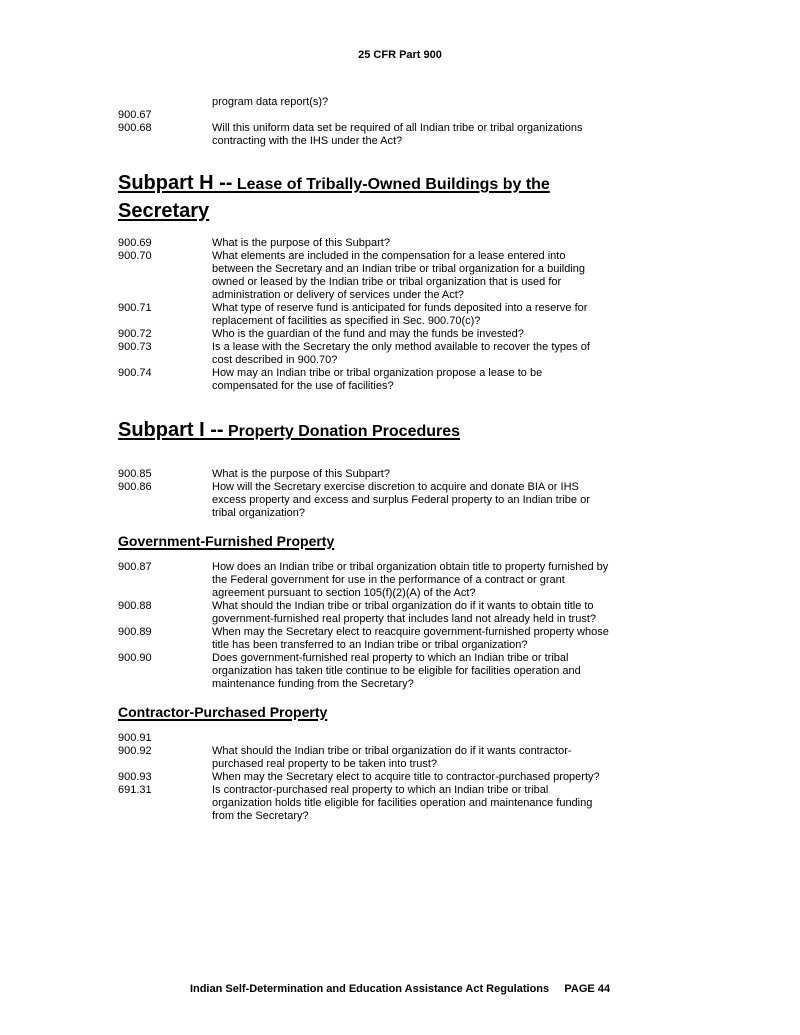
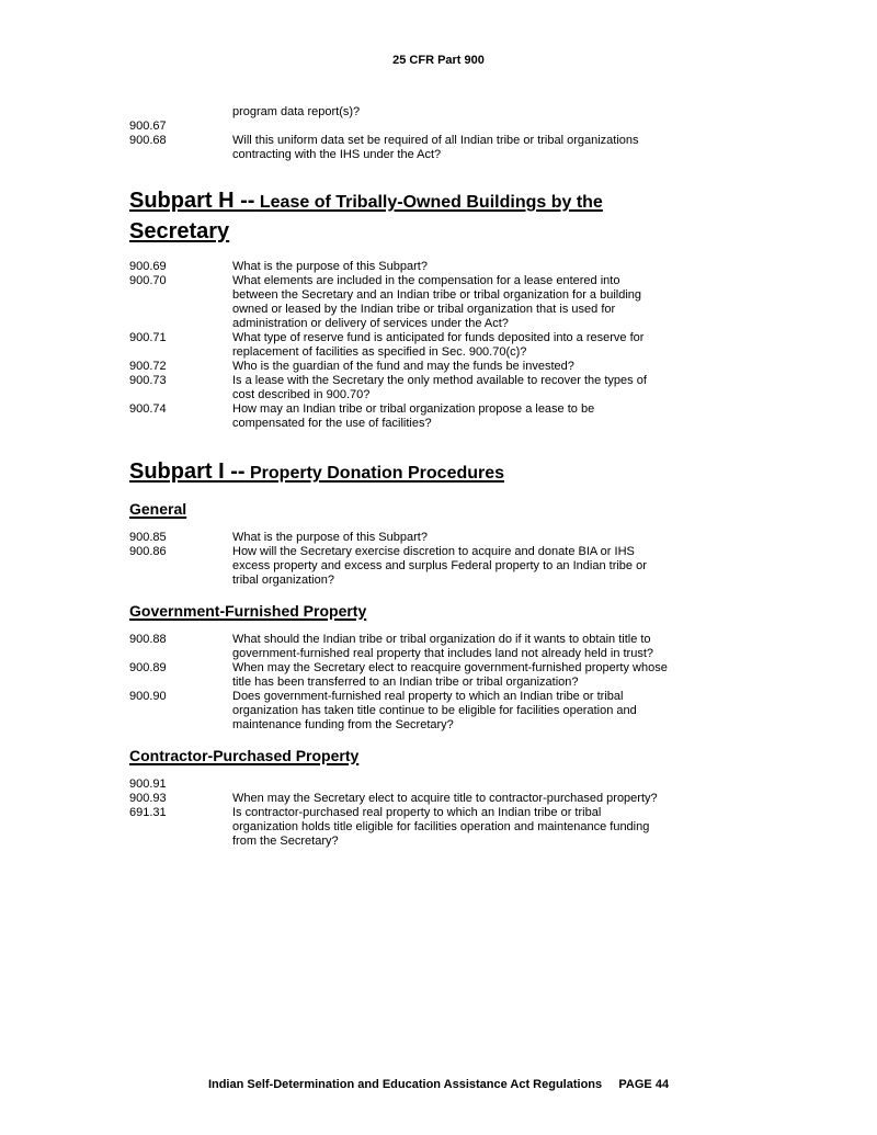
  25 CFR Part 900
  program data report(s)?
  900.67
  900.68
  Will this uniform data set be required of all Indian tribe or tribal organizations
  contracting with the IHS under the Act?
  Subpart H -- Lease of Tribally-Owned Buildings by the
  Secretary
  900.69
  What is the purpose of this Subpart?
  900.70
  What elements are included in the compensation for a lease entered into
  between the Secretary and an Indian tribe or tribal organization for a building
  owned or leased by the Indian tribe or tribal organization that is used for
  administration or delivery of services under the Act?
  900.71
  What type of reserve fund is anticipated for funds deposited into a reserve for
  replacement of facilities as specified in Sec. 900.70(c)?
  900.72
  Who is the guardian of the fund and may the funds be invested?
  900.73
  Is a lease with the Secretary the only method available to recover the types of
  cost described in 900.70?
  900.74
  How may an Indian tribe or tribal organization propose a lease to be
  compensated for the use of facilities?
  Subpart I -- Property Donation Procedures
+ General
  900.85
  What is the purpose of this Subpart?
  900.86
  How will the Secretary exercise discretion to acquire and donate BIA or IHS
  excess property and excess and surplus Federal property to an Indian tribe or
  tribal organization?
  Government-Furnished Property
- 900.87
- How does an Indian tribe or tribal organization obtain title to property furnished by
- the Federal government for use in the performance of a contract or grant
- agreement pursuant to section 105(f)(2)(A) of the Act?
  900.88
  What should the Indian tribe or tribal organization do if it wants to obtain title to
  government-furnished real property that includes land not already held in trust?
  900.89
  When may the Secretary elect to reacquire government-furnished property whose
  title has been transferred to an Indian tribe or tribal organization?
  900.90
  Does government-furnished real property to which an Indian tribe or tribal
  organization has taken title continue to be eligible for facilities operation and
  maintenance funding from the Secretary?
  Contractor-Purchased Property
  900.91
- 900.92
- What should the Indian tribe or tribal organization do if it wants contractor-
- purchased real property to be taken into trust?
  900.93
  When may the Secretary elect to acquire title to contractor-purchased property?
  691.31
  Is contractor-purchased real property to which an Indian tribe or tribal
  organization holds title eligible for facilities operation and maintenance funding
  from the Secretary?
  Indian Self-Determination and Education Assistance Act Regulations PAGE 44
